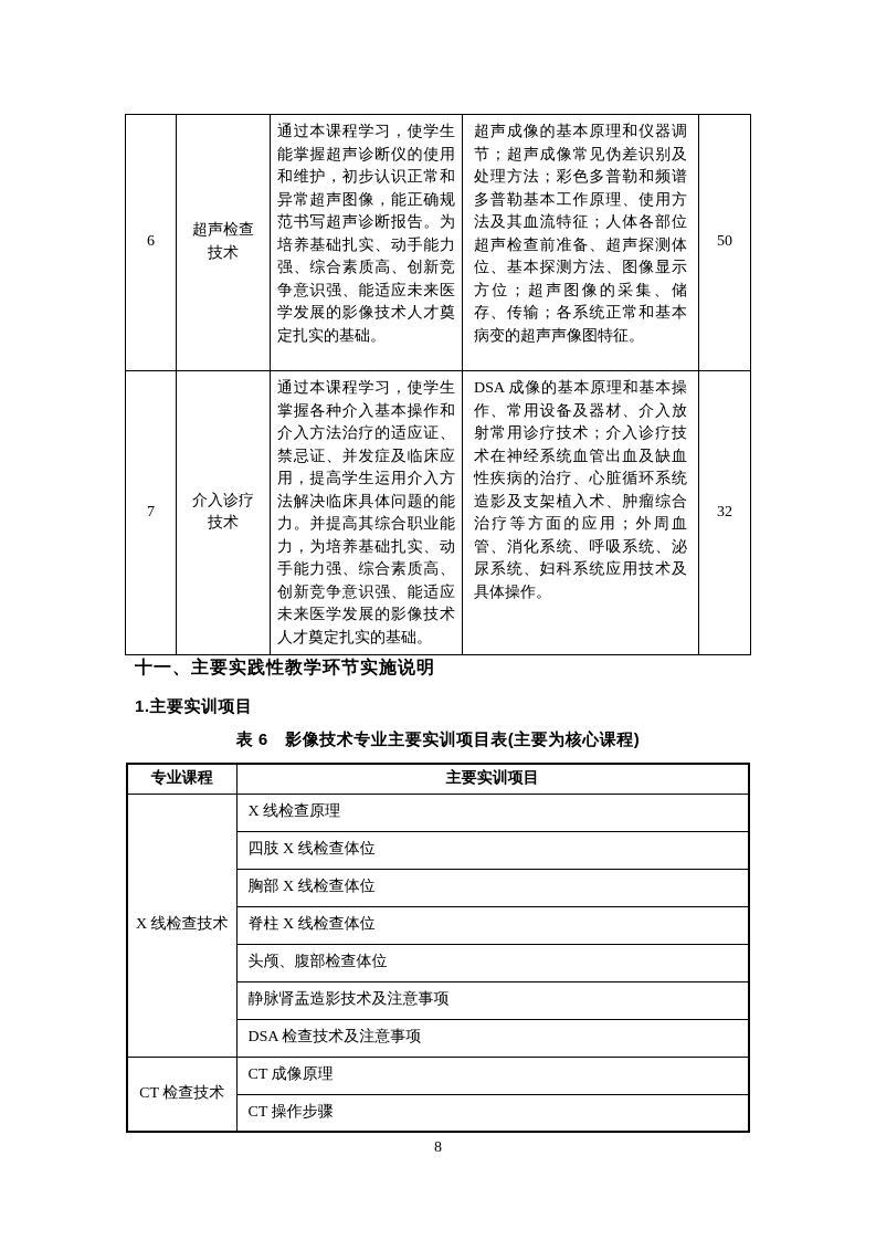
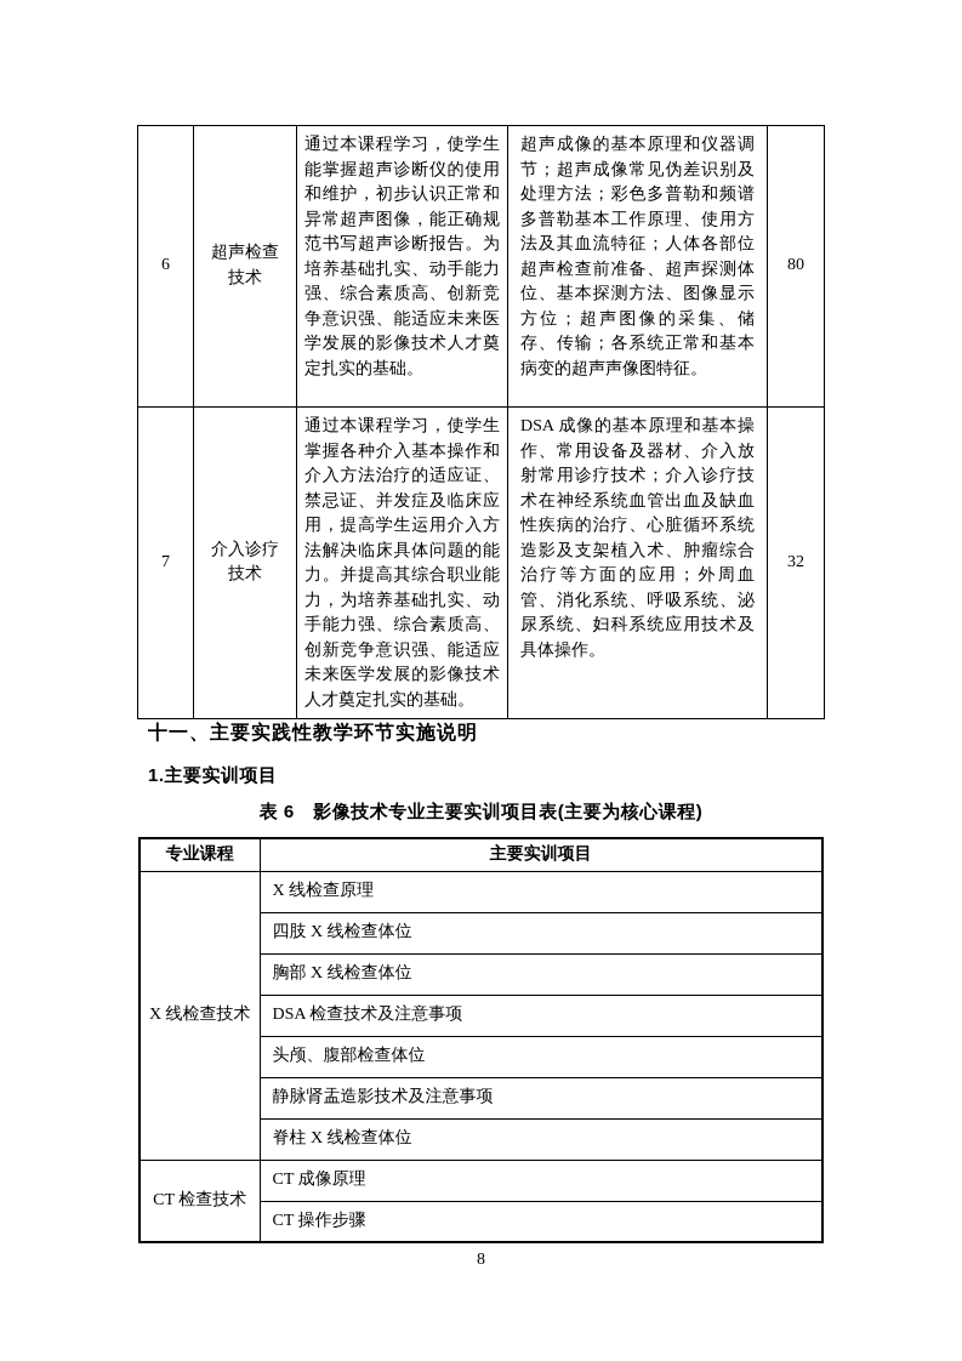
- 6	超声检查技术	通过本课程学习，使学生能掌握超声诊断仪的使用和维护，初步认识正常和异常超声图像，能正确规范书写超声诊断报告。为培养基础扎实、动手能力强、综合素质高、创新竞争意识强、能适应未来医学发展的影像技术人才奠定扎实的基础。	超声成像的基本原理和仪器调节；超声成像常见伪差识别及处理方法；彩色多普勒和频谱多普勒基本工作原理、使用方法及其血流特征；人体各部位超声检查前准备、超声探测体位、基本探测方法、图像显示方位；超声图像的采集、储存、传输；各系统正常和基本病变的超声声像图特征。	50
+ 6	超声检查技术	通过本课程学习，使学生能掌握超声诊断仪的使用和维护，初步认识正常和异常超声图像，能正确规范书写超声诊断报告。为培养基础扎实、动手能力强、综合素质高、创新竞争意识强、能适应未来医学发展的影像技术人才奠定扎实的基础。	超声成像的基本原理和仪器调节；超声成像常见伪差识别及处理方法；彩色多普勒和频谱多普勒基本工作原理、使用方法及其血流特征；人体各部位超声检查前准备、超声探测体位、基本探测方法、图像显示方位；超声图像的采集、储存、传输；各系统正常和基本病变的超声声像图特征。	80
  7	介入诊疗技术	通过本课程学习，使学生掌握各种介入基本操作和介入方法治疗的适应证、禁忌证、并发症及临床应用，提高学生运用介入方法解决临床具体问题的能力。并提高其综合职业能力，为培养基础扎实、动手能力强、综合素质高、创新竞争意识强、能适应未来医学发展的影像技术人才奠定扎实的基础。	DSA 成像的基本原理和基本操作、常用设备及器材、介入放射常用诊疗技术；介入诊疗技术在神经系统血管出血及缺血性疾病的治疗、心脏循环系统造影及支架植入术、肿瘤综合治疗等方面的应用；外周血管、消化系统、呼吸系统、泌尿系统、妇科系统应用技术及具体操作。	32
  十一、主要实践性教学环节实施说明
  1.主要实训项目
  表 6 影像技术专业主要实训项目表(主要为核心课程)
  专业课程	主要实训项目
  X 线检查技术	X 线检查原理
  四肢 X 线检查体位
  胸部 X 线检查体位
- 脊柱 X 线检查体位
+ DSA 检查技术及注意事项
  头颅、腹部检查体位
  静脉肾盂造影技术及注意事项
- DSA 检查技术及注意事项
+ 脊柱 X 线检查体位
  CT 检查技术	CT 成像原理
  CT 操作步骤
  8
